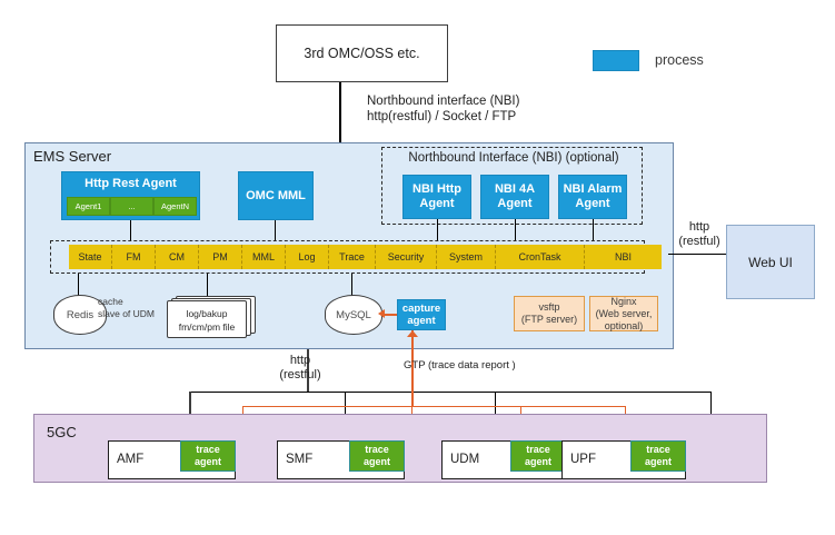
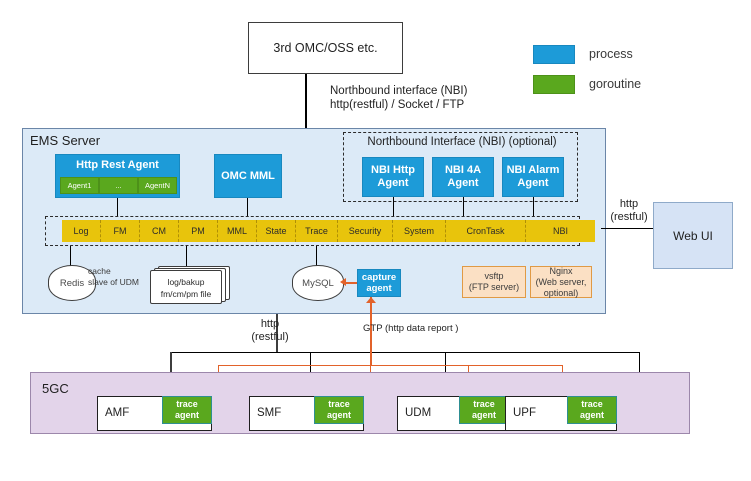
  3rd OMC/OSS etc.
  Northbound interface (NBI)
  http(restful) / Socket / FTP
  process
+ goroutine
  EMS Server
  Http Rest Agent
  Agent1
  ...
  AgentN
  OMC MML
  Northbound Interface (NBI) (optional)
  NBI Http Agent
  NBI 4A Agent
  NBI Alarm Agent
- State
+ Log
  FM
  CM
  PM
  MML
- Log
+ State
  Trace
  Security
  System
  CronTask
  NBI
  Redis
  cache
  slave of UDM
  log/bakup
  fm/cm/pm file
  MySQL
  capture
  agent
  vsftp
  (FTP server)
  Nginx
  (Web server,
  optional)
  http
  (restful)
  Web UI
  http
  (restful)
- GTP (trace data report )
+ GTP (http data report )
  5GC
  AMF
  trace
  agent
  SMF
  trace
  agent
  UDM
  trace
  agent
  UPF
  trace
  agent
